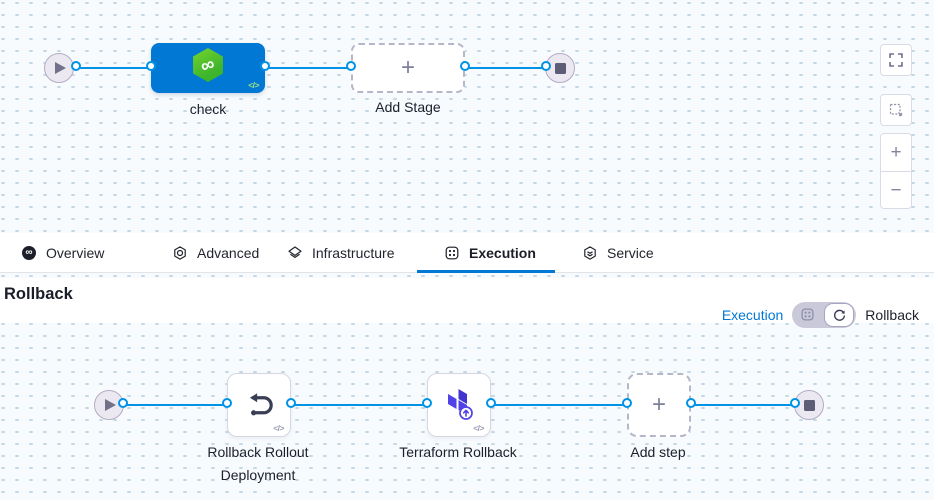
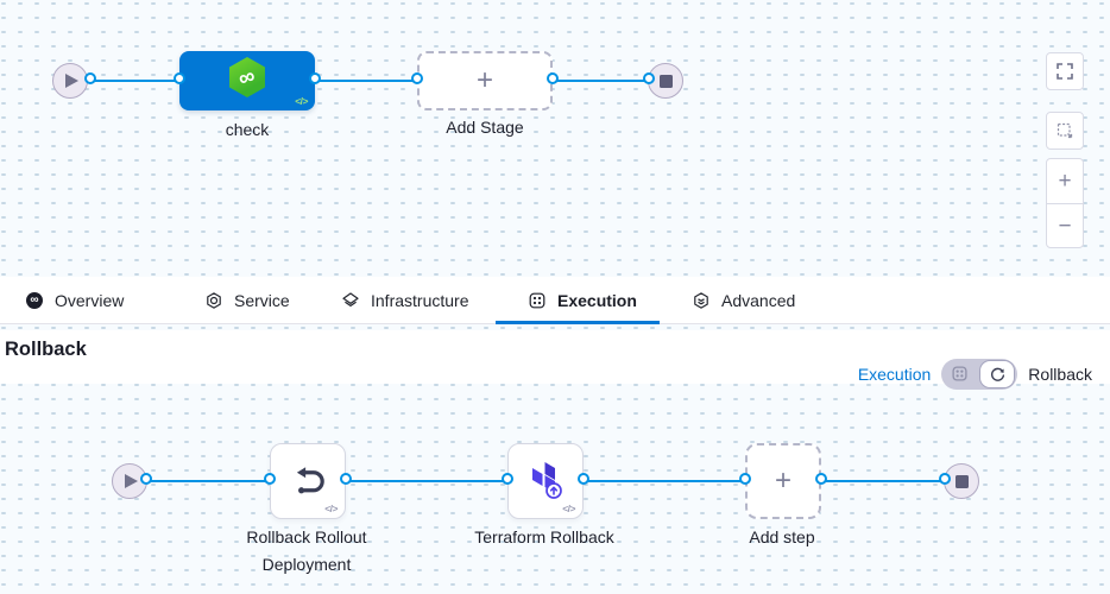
  </>
  check
  +
  Add Stage
  +
  −
  ∞
  Overview
- Advanced
+ Service
  Infrastructure
  Execution
- Service
+ Advanced
  Rollback
  Execution
  Rollback
  </>
  Rollback Rollout Deployment
  </>
  Terraform Rollback
  +
  Add step
